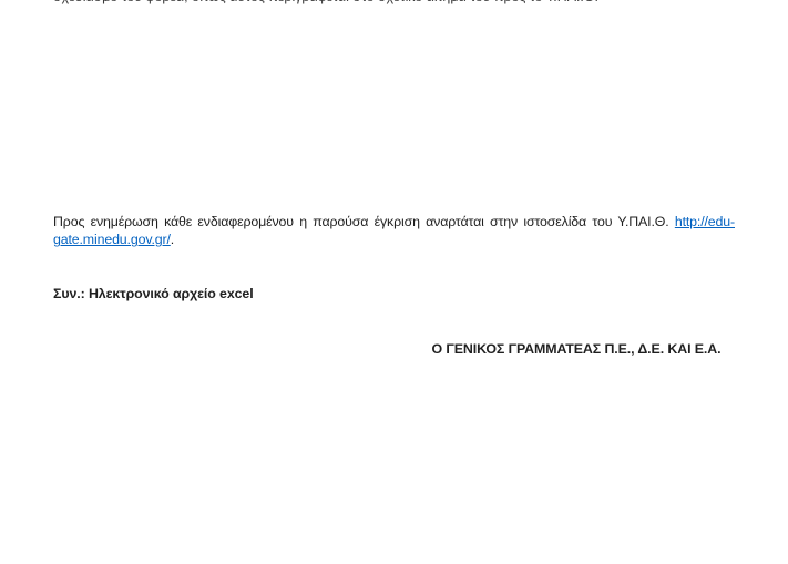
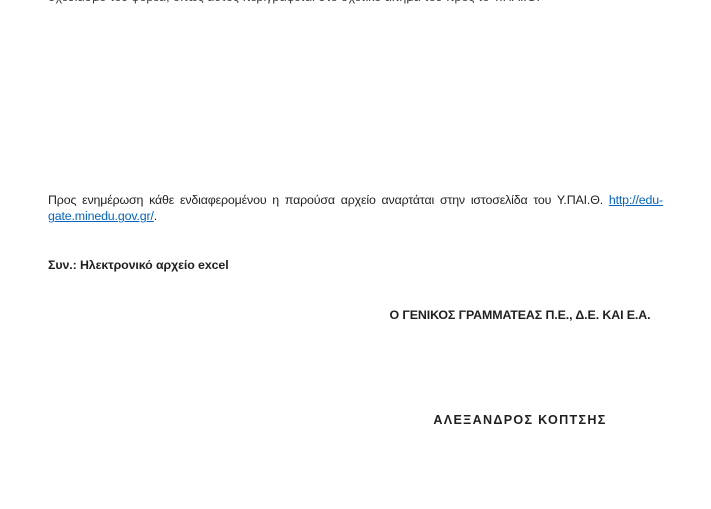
- Προς ενημέρωση κάθε ενδιαφερομένου η παρούσα έγκριση αναρτάται στην ιστοσελίδα του Υ.ΠΑΙ.Θ. http://edu-gate.minedu.gov.gr/.
+ Προς ενημέρωση κάθε ενδιαφερομένου η παρούσα αρχείο αναρτάται στην ιστοσελίδα του Υ.ΠΑΙ.Θ. http://edu-gate.minedu.gov.gr/.
  Συν.: Ηλεκτρονικό αρχείο excel
  Ο ΓΕΝΙΚΟΣ ΓΡΑΜΜΑΤΕΑΣ Π.Ε., Δ.Ε. ΚΑΙ Ε.Α.
+ ΑΛΕΞΑΝΔΡΟΣ ΚΟΠΤΣΗΣ
